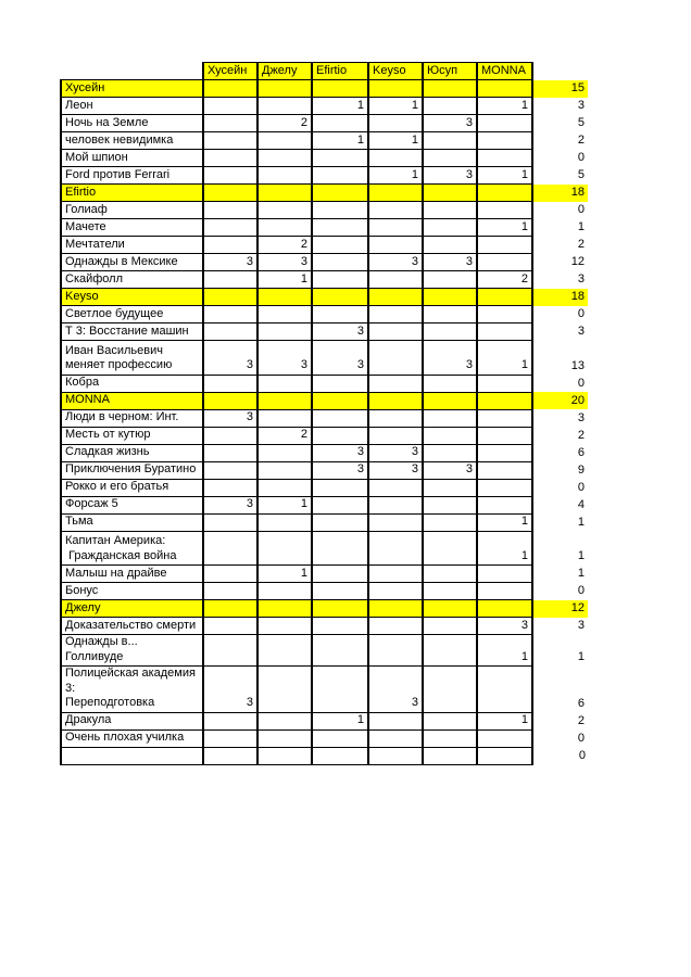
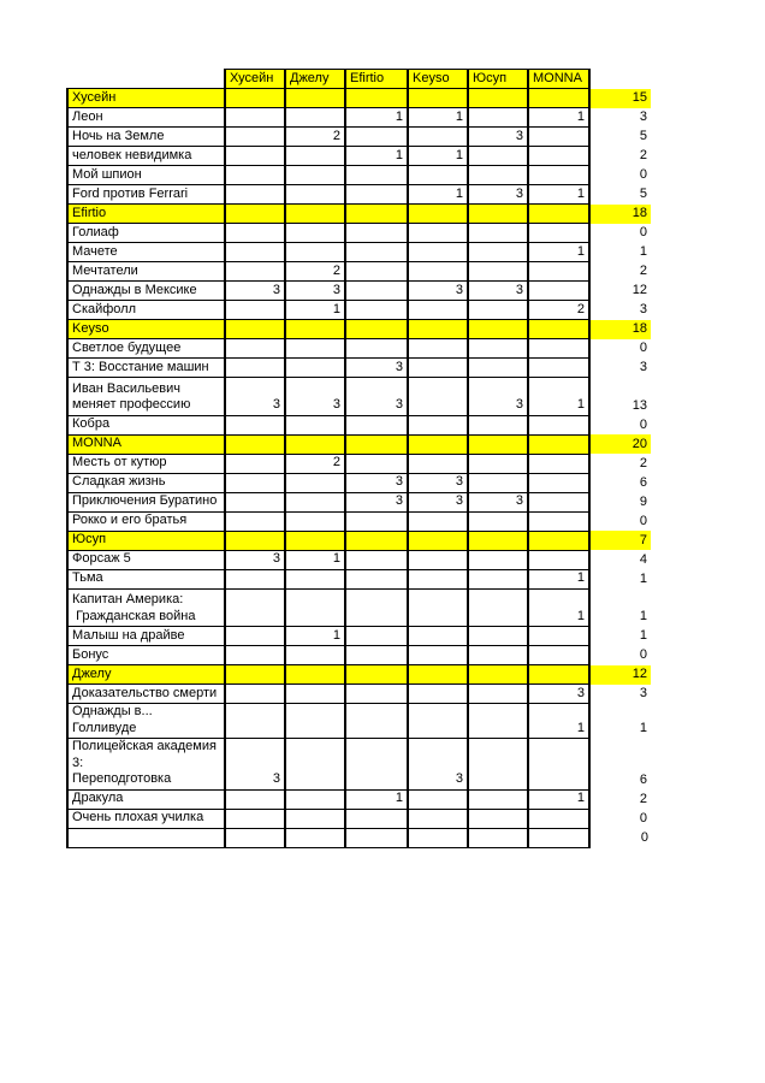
  	Хусейн	Джелу	Efirtio	Keyso	Юсуп	MONNA
  Хусейн							15
  Леон			1	1		1	3
  Ночь на Земле		2			3		5
  человек невидимка			1	1			2
  Мой шпион							0
  Ford против Ferrari				1	3	1	5
  Efirtio							18
  Голиаф							0
  Мачете						1	1
  Мечтатели		2					2
  Однажды в Мексике	3	3		3	3		12
  Скайфолл		1				2	3
  Keyso							18
  Светлое будущее							0
  Т 3: Восстание машин			3				3
  Иван Васильевич меняет профессию	3	3	3		3	1	13
  Кобра							0
  MONNA							20
- Люди в черном: Инт.	3						3
  Месть от кутюр		2					2
  Сладкая жизнь			3	3			6
  Приключения Буратино			3	3	3		9
  Рокко и его братья							0
+ Юсуп							7
  Форсаж 5	3	1					4
  Тьма						1	1
  Капитан Америка: Гражданская война						1	1
  Малыш на драйве		1					1
  Бонус							0
  Джелу							12
  Доказательство смерти						3	3
  Однажды в... Голливуде						1	1
  Полицейская академия 3: Переподготовка	3			3			6
  Дракула			1			1	2
  Очень плохая училка							0
  							0
